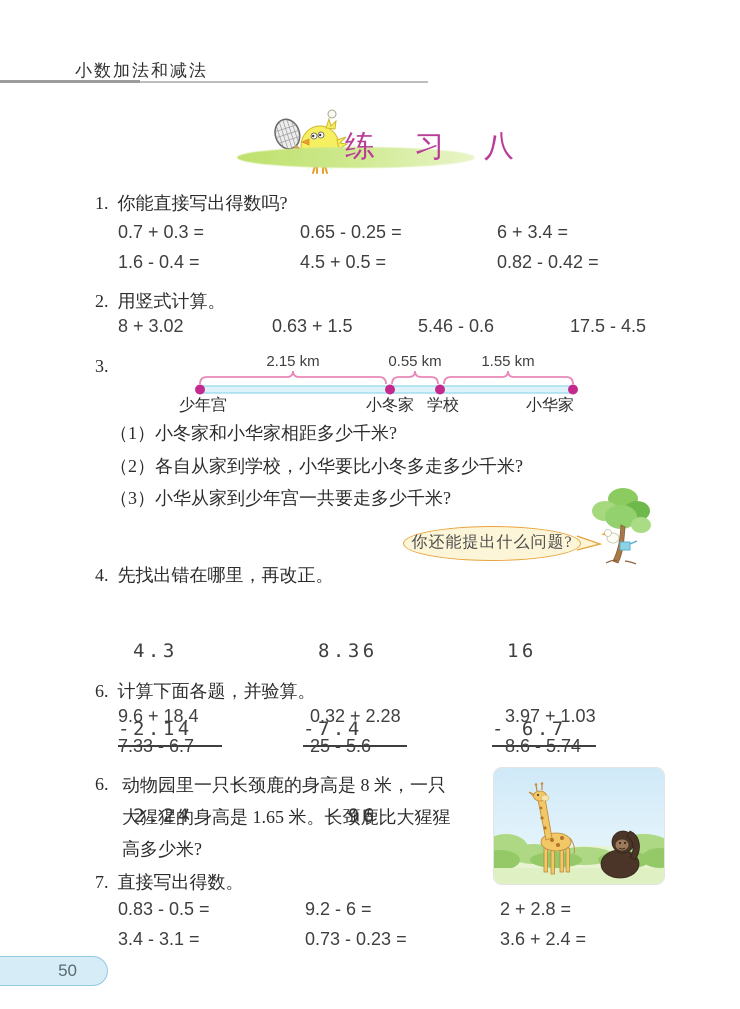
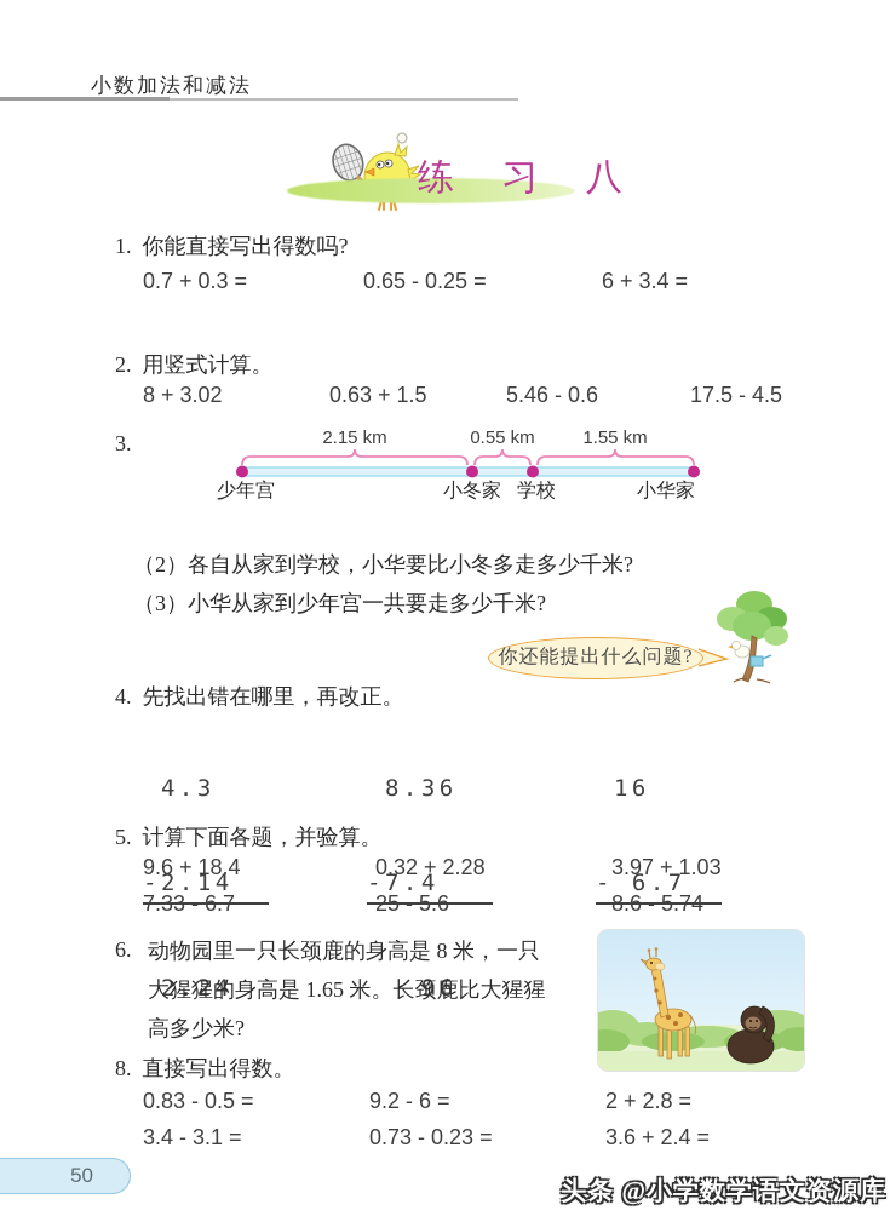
  小数加法和减法
  练 习 八
  1. 你能直接写出得数吗?
  0.7 + 0.3 =
  0.65 - 0.25 =
  6 + 3.4 =
- 1.6 - 0.4 =
- 4.5 + 0.5 =
- 0.82 - 0.42 =
  2. 用竖式计算。
  8 + 3.02
  0.63 + 1.5
  5.46 - 0.6
  17.5 - 4.5
  3.
  2.15 km
  0.55 km
  1.55 km
  少年宫
  小冬家
  学校
  小华家
- （1）小冬家和小华家相距多少千米?
  （2）各自从家到学校，小华要比小冬多走多少千米?
  （3）小华从家到少年宫一共要走多少千米?
  你还能提出什么问题?
  4. 先找出错在哪里，再改正。
  4.3
  -2.14
  2.24
  8.36
  -7.4
  96
  16
  - 6.7
- 6. 计算下面各题，并验算。
+ 5. 计算下面各题，并验算。
  9.6 + 18.4
  0.32 + 2.28
  3.97 + 1.03
  7.33 - 6.7
  25 - 5.6
  8.6 - 5.74
  6.
  动物园里一只长颈鹿的身高是 8 米，一只
  大猩猩的身高是 1.65 米。长颈鹿比大猩猩
  高多少米?
- 7. 直接写出得数。
+ 8. 直接写出得数。
  0.83 - 0.5 =
  9.2 - 6 =
  2 + 2.8 =
  3.4 - 3.1 =
  0.73 - 0.23 =
  3.6 + 2.4 =
  50
+ 头条 @小学数学语文资源库
